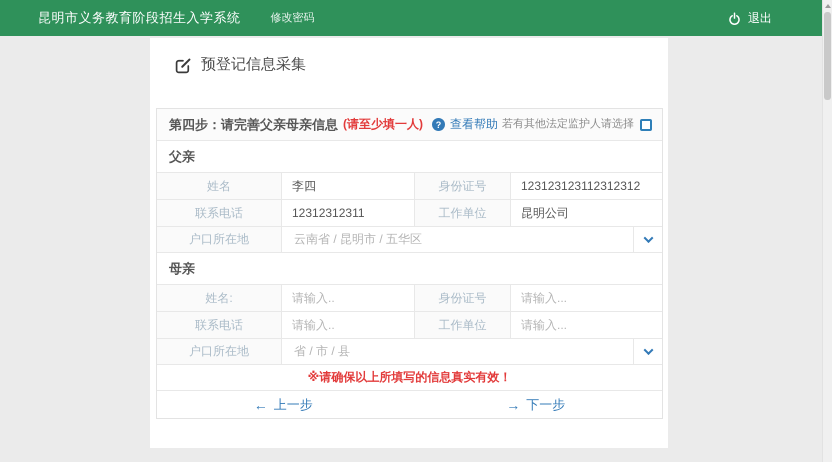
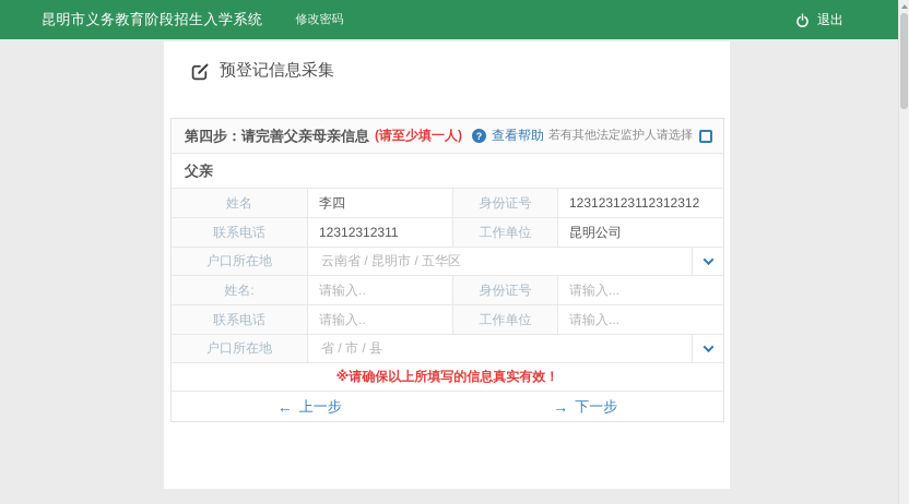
  昆明市义务教育阶段招生入学系统
  修改密码
  退出
  预登记信息采集
  第四步：请完善父亲母亲信息
  (请至少填一人)
  ?
  查看帮助
  若有其他法定监护人请选择
  父亲
  姓名
  李四
  身份证号
  123123123112312312
  联系电话
  12312312311
  工作单位
  昆明公司
  户口所在地
  云南省 / 昆明市 / 五华区
- 母亲
  姓名:
  请输入..
  身份证号
  请输入...
  联系电话
  请输入..
  工作单位
  请输入...
  户口所在地
  省 / 市 / 县
  ※请确保以上所填写的信息真实有效！
  ←
  上一步
  →
  下一步
